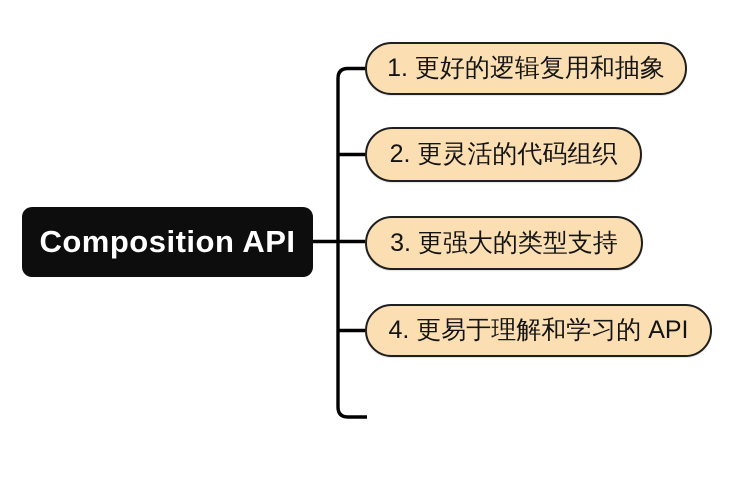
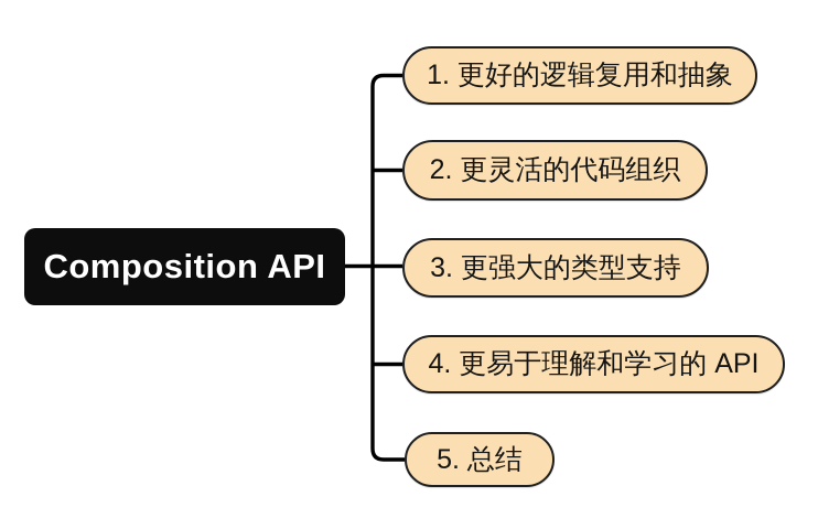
  Composition API
  1. 更好的逻辑复用和抽象
  2. 更灵活的代码组织
  3. 更强大的类型支持
  4. 更易于理解和学习的 API
+ 5. 总结
